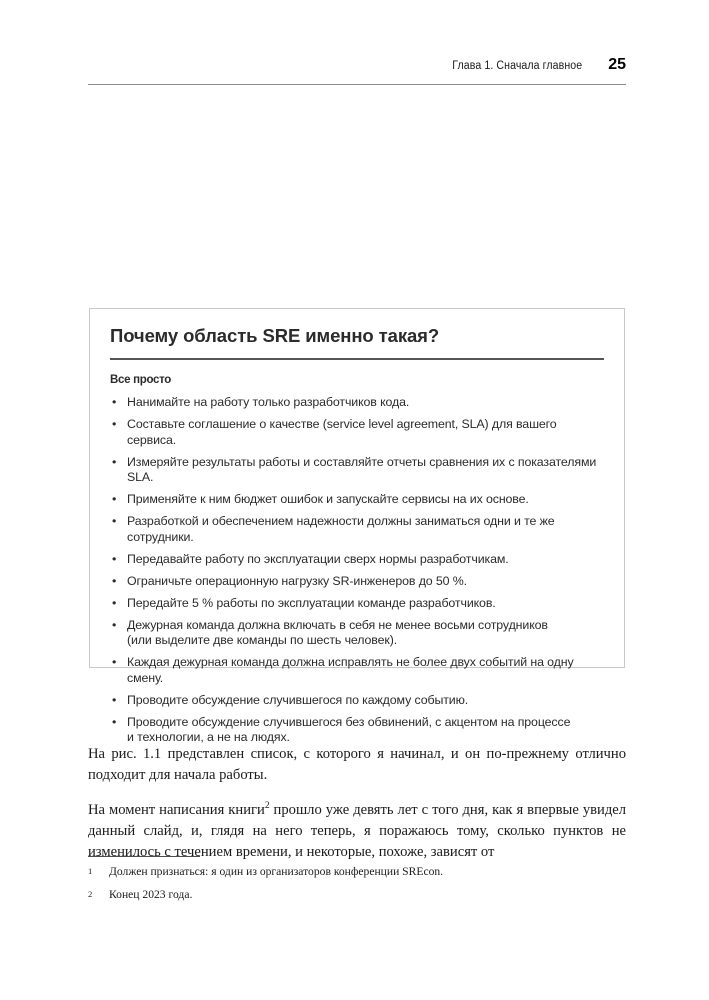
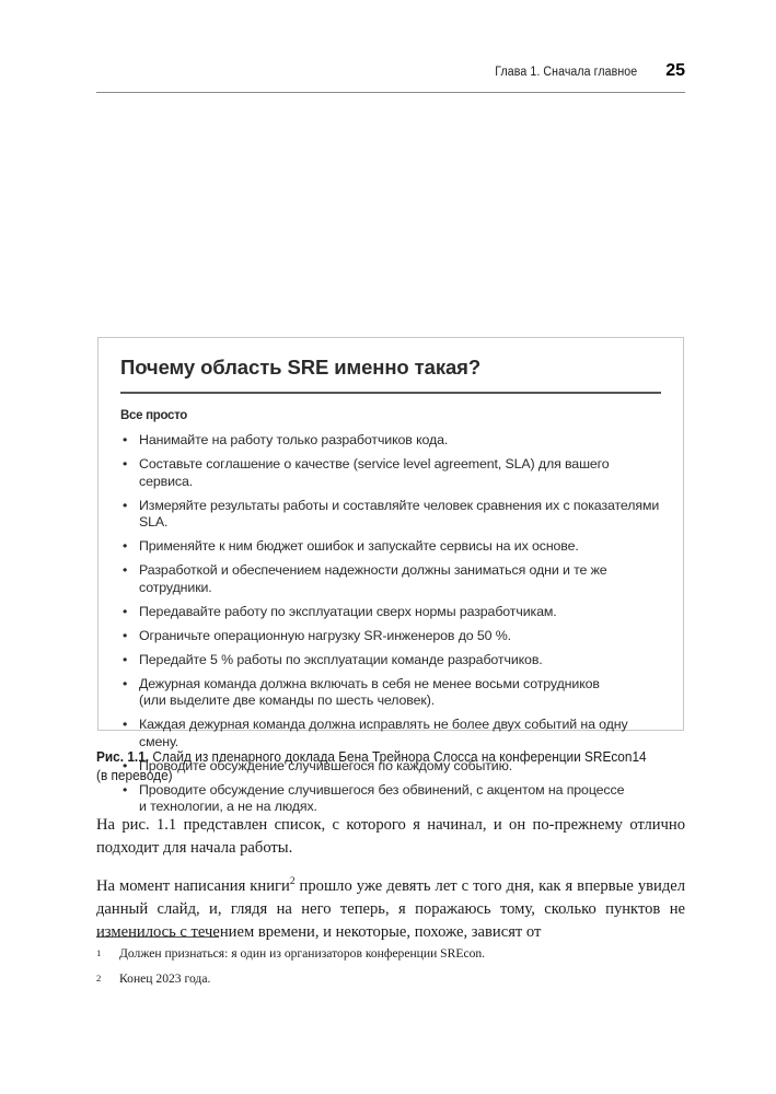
  Глава 1. Сначала главное
  25
  Почему область SRE именно такая?
  Все просто
  •
  Нанимайте на работу только разработчиков кода.
  •
  Составьте соглашение о качестве (service level agreement, SLA) для вашего сервиса.
  •
- Измеряйте результаты работы и составляйте отчеты сравнения их с показателями SLA.
+ Измеряйте результаты работы и составляйте человек сравнения их с показателями SLA.
  •
  Применяйте к ним бюджет ошибок и запускайте сервисы на их основе.
  •
  Разработкой и обеспечением надежности должны заниматься одни и те же
  сотрудники.
  •
  Передавайте работу по эксплуатации сверх нормы разработчикам.
  •
  Ограничьте операционную нагрузку SR-инженеров до 50 %.
  •
  Передайте 5 % работы по эксплуатации команде разработчиков.
  •
  Дежурная команда должна включать в себя не менее восьми сотрудников
  (или выделите две команды по шесть человек).
  •
  Каждая дежурная команда должна исправлять не более двух событий на одну смену.
  •
  Проводите обсуждение случившегося по каждому событию.
  •
  Проводите обсуждение случившегося без обвинений, с акцентом на процессе
  и технологии, а не на людях.
+ Рис. 1.1. Слайд из пленарного доклада Бена Трейнора Слосса на конференции SREcon14 (в переводе)
  На рис. 1.1 представлен список, с которого я начинал, и он по-прежнему отлично подходит для начала работы.
  На момент написания книги2 прошло уже девять лет с того дня, как я впервые увидел данный слайд, и, глядя на него теперь, я поражаюсь тому, сколько пунктов не изменилось с течением времени, и некоторые, похоже, зависят от
  1
  Должен признаться: я один из организаторов конференции SREcon.
  2
  Конец 2023 года.
